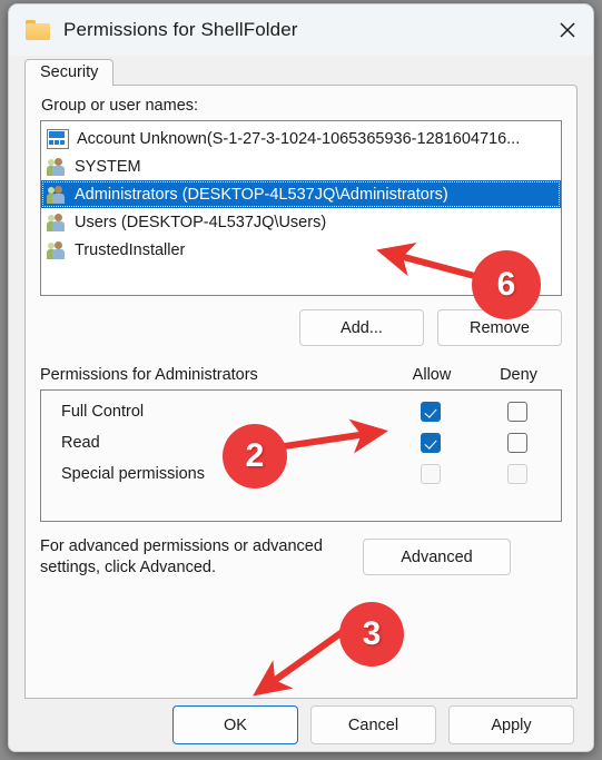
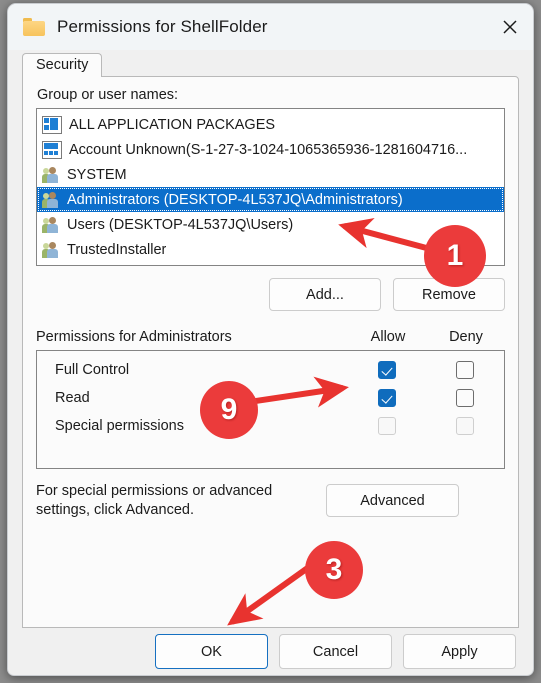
  Permissions for ShellFolder
  Security
  Group or user names:
+ ALL APPLICATION PACKAGES
  Account Unknown(S-1-27-3-1024-1065365936-1281604716...
  SYSTEM
  Administrators (DESKTOP-4L537JQ\Administrators)
  Users (DESKTOP-4L537JQ\Users)
  TrustedInstaller
  Add...
  Remove
  Permissions for Administrators
  Allow
  Deny
  Full Control
  Read
  Special permissions
- For advanced permissions or advanced settings, click Advanced.
+ For special permissions or advanced settings, click Advanced.
  Advanced
  OK
  Cancel
  Apply
- 6
+ 1
- 2
+ 9
  3
